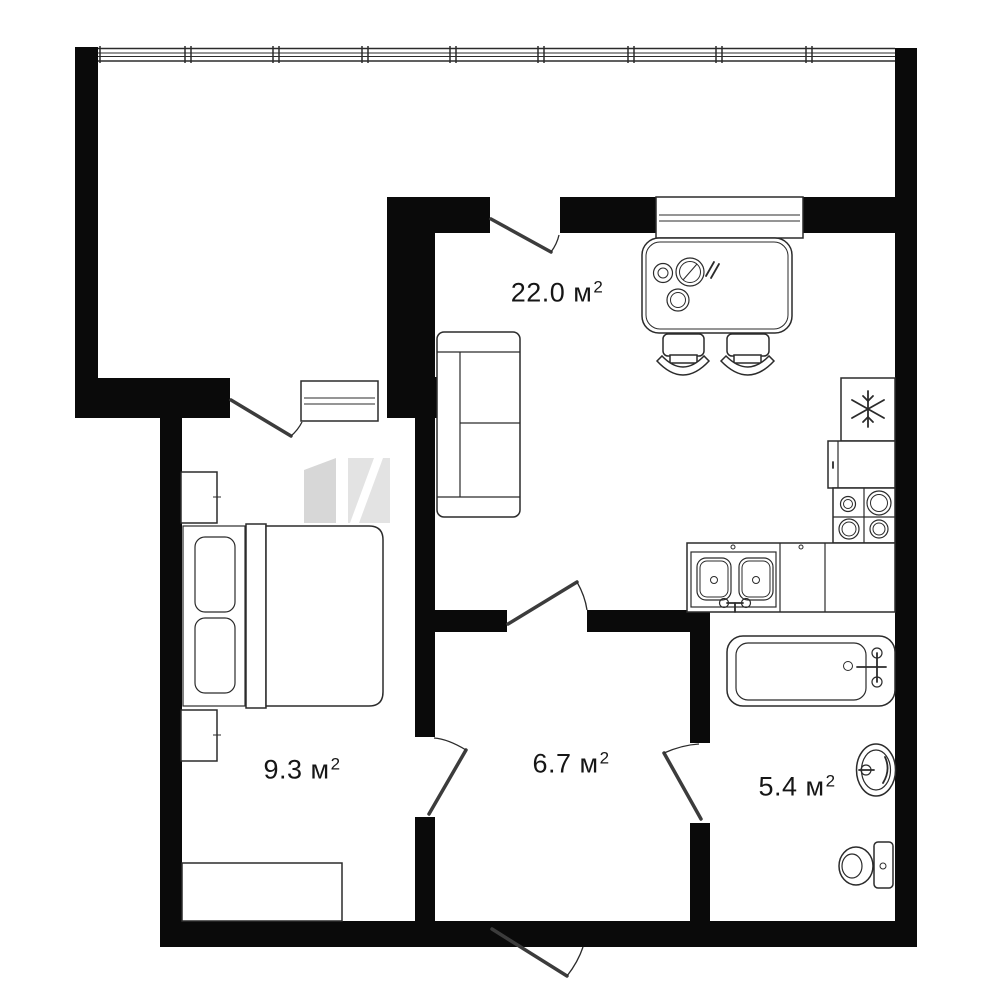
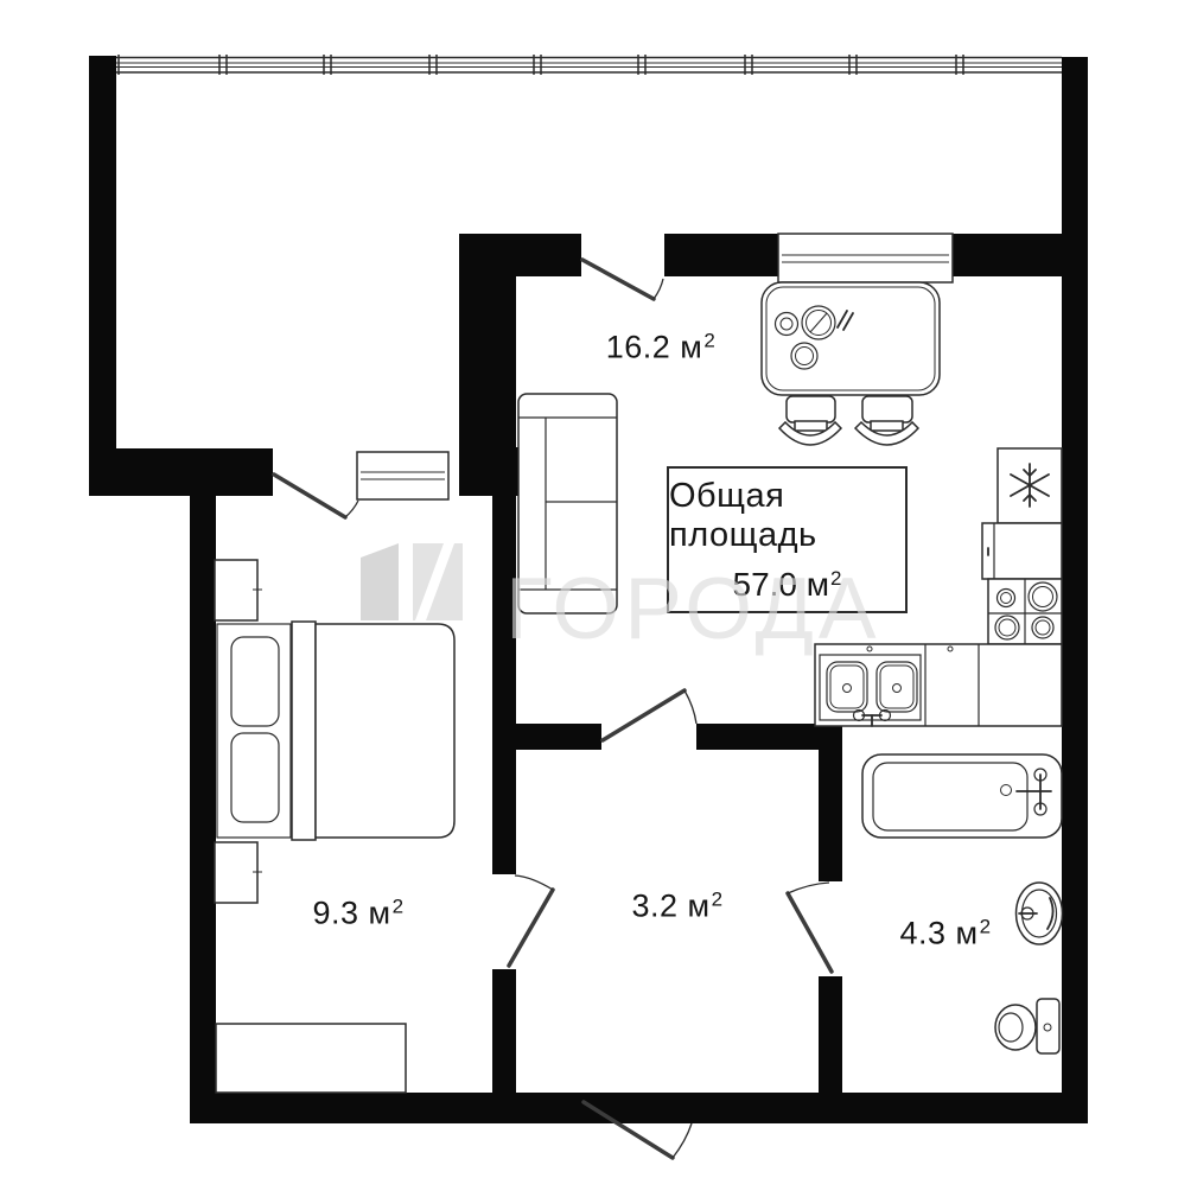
- 22.0 м2
+ 16.2 м2
  9.3 м2
- 6.7 м2
+ 3.2 м2
- 5.4 м2
+ 4.3 м2
+ Общая площадь
+ 57.0 м2
+ ГОРОДА
